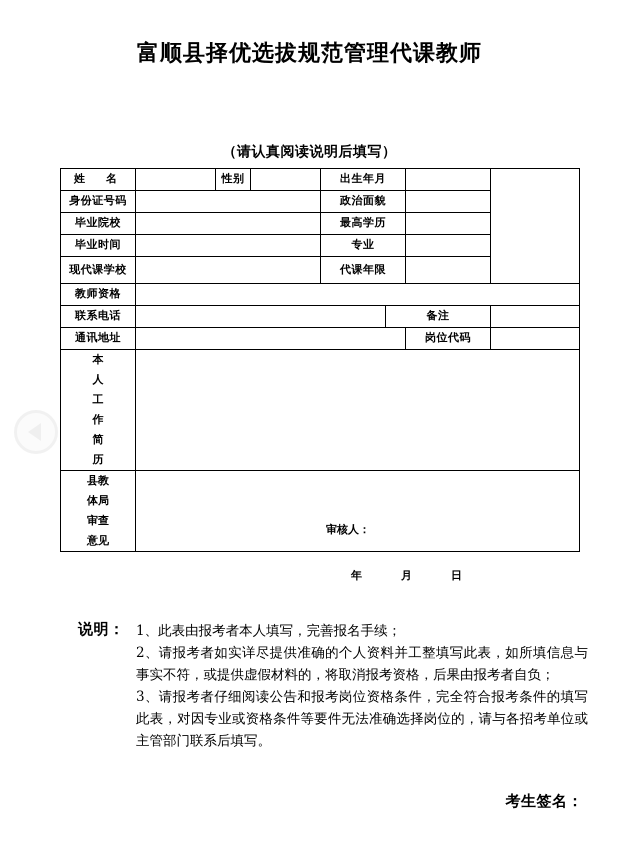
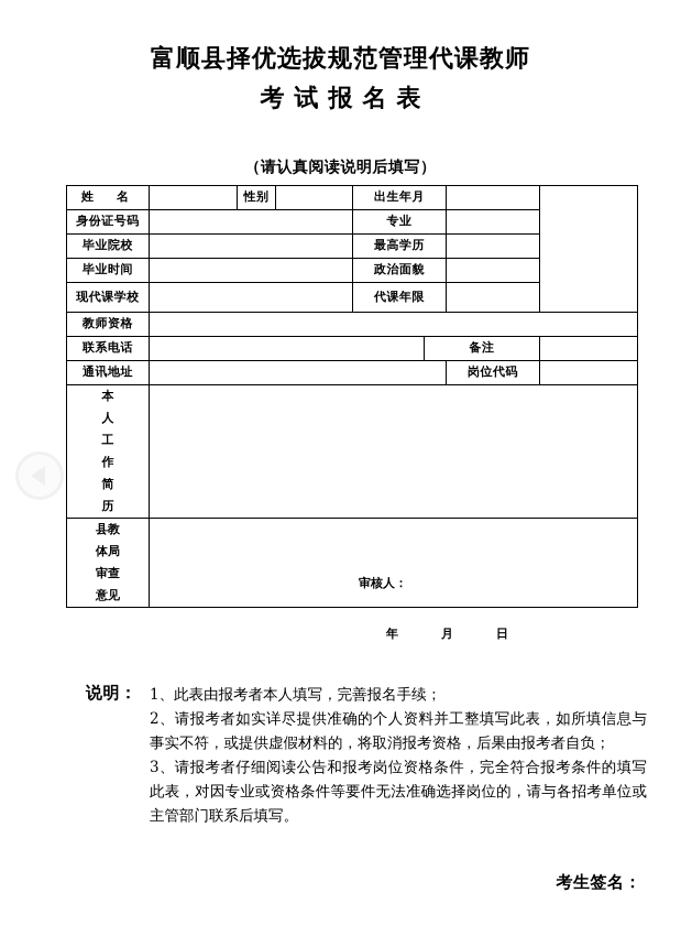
  富顺县择优选拔规范管理代课教师
+ 考试报名表
  （请认真阅读说明后填写）
  姓 名		性别		出生年月
- 身份证号码		政治面貌
+ 身份证号码		专业
  毕业院校		最高学历
- 毕业时间		专业
+ 毕业时间		政治面貌
  现代课学校		代课年限
  教师资格
  联系电话		备注
  通讯地址		岗位代码
  本 人 工 作 简 历
  县教 体局 审查 意见	审核人： 年 月 日
  说明：
  1、此表由报考者本人填写，完善报名手续；
  2、请报考者如实详尽提供准确的个人资料并工整填写此表，如所填信息与事实不符，或提供虚假材料的，将取消报考资格，后果由报考者自负；
  3、请报考者仔细阅读公告和报考岗位资格条件，完全符合报考条件的填写此表，对因专业或资格条件等要件无法准确选择岗位的，请与各招考单位或主管部门联系后填写。
  考生签名：
